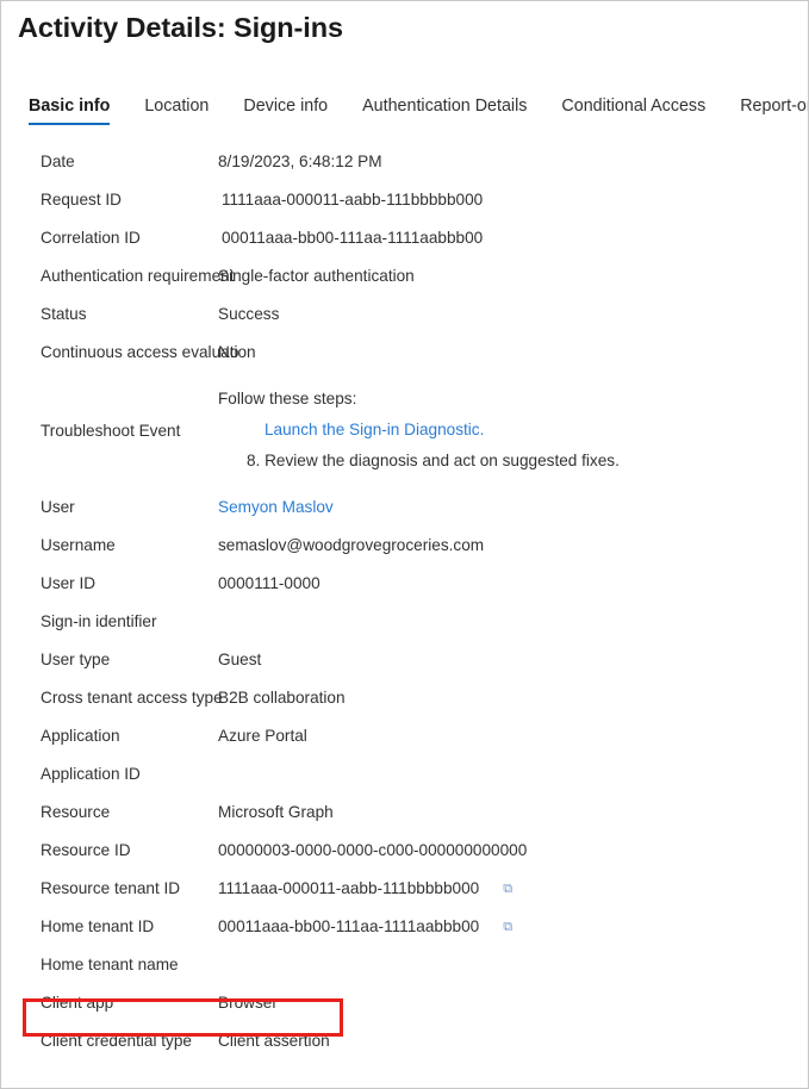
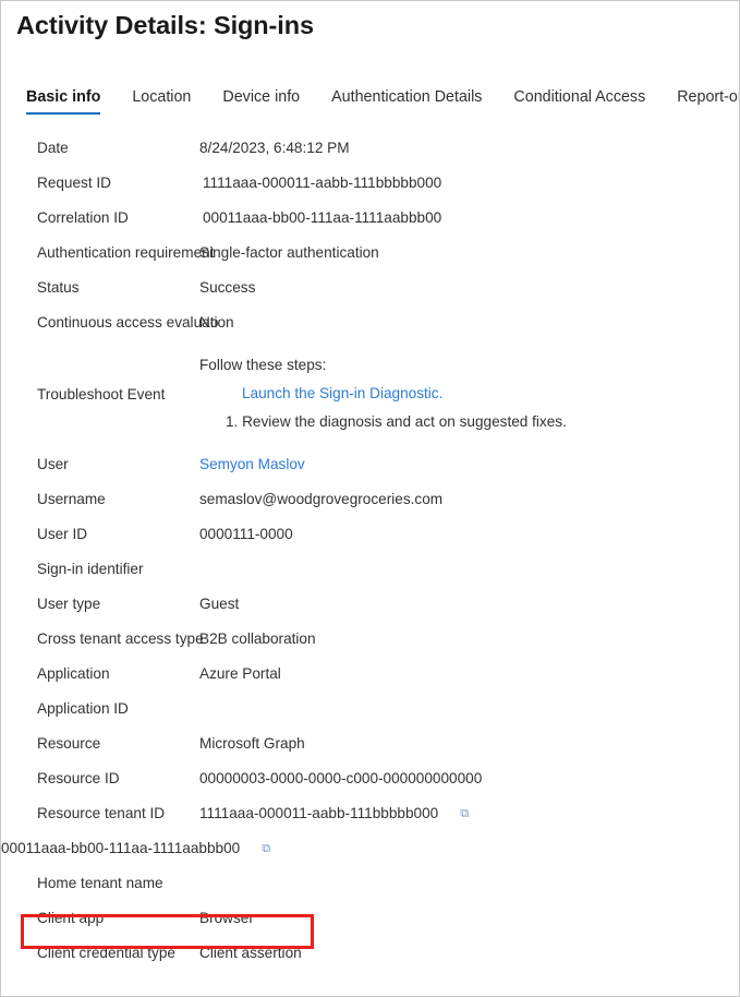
  Activity Details: Sign-ins
  Basic info
  Location
  Device info
  Authentication Details
  Conditional Access
  Report-o
  Date
- 8/19/2023, 6:48:12 PM
+ 8/24/2023, 6:48:12 PM
  Request ID
  1111aaa-000011-aabb-111bbbbb000
  Correlation ID
  00011aaa-bb00-111aa-1111aabbb00
  Authentication requirement
  Single-factor authentication
  Status
  Success
  Continuous access evaluation
  No
  Troubleshoot Event
  Follow these steps:
  Launch the Sign-in Diagnostic.
- 8. Review the diagnosis and act on suggested fixes.
+ 1. Review the diagnosis and act on suggested fixes.
  User
  Semyon Maslov
  Username
  semaslov@woodgrovegroceries.com
  User ID
  0000111-0000
  Sign-in identifier
  User type
  Guest
  Cross tenant access type
  B2B collaboration
  Application
  Azure Portal
  Application ID
  Resource
  Microsoft Graph
  Resource ID
  00000003-0000-0000-c000-000000000000
  Resource tenant ID
  1111aaa-000011-aabb-111bbbbb000 ⧉
- Home tenant ID
  00011aaa-bb00-111aa-1111aabbb00 ⧉
  Home tenant name
  Client app
  Browser
  Client credential type
  Client assertion
